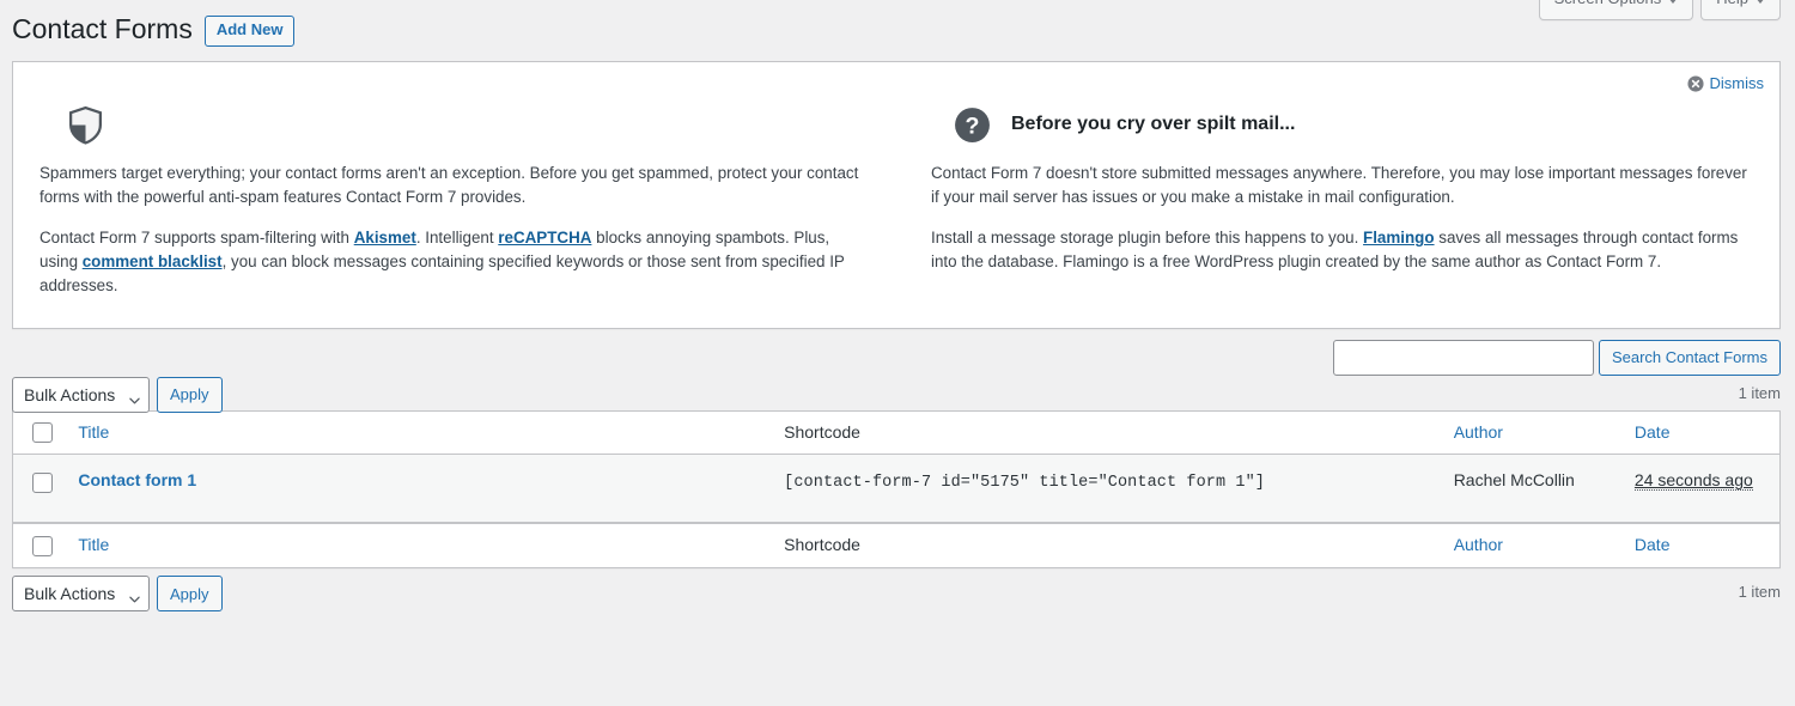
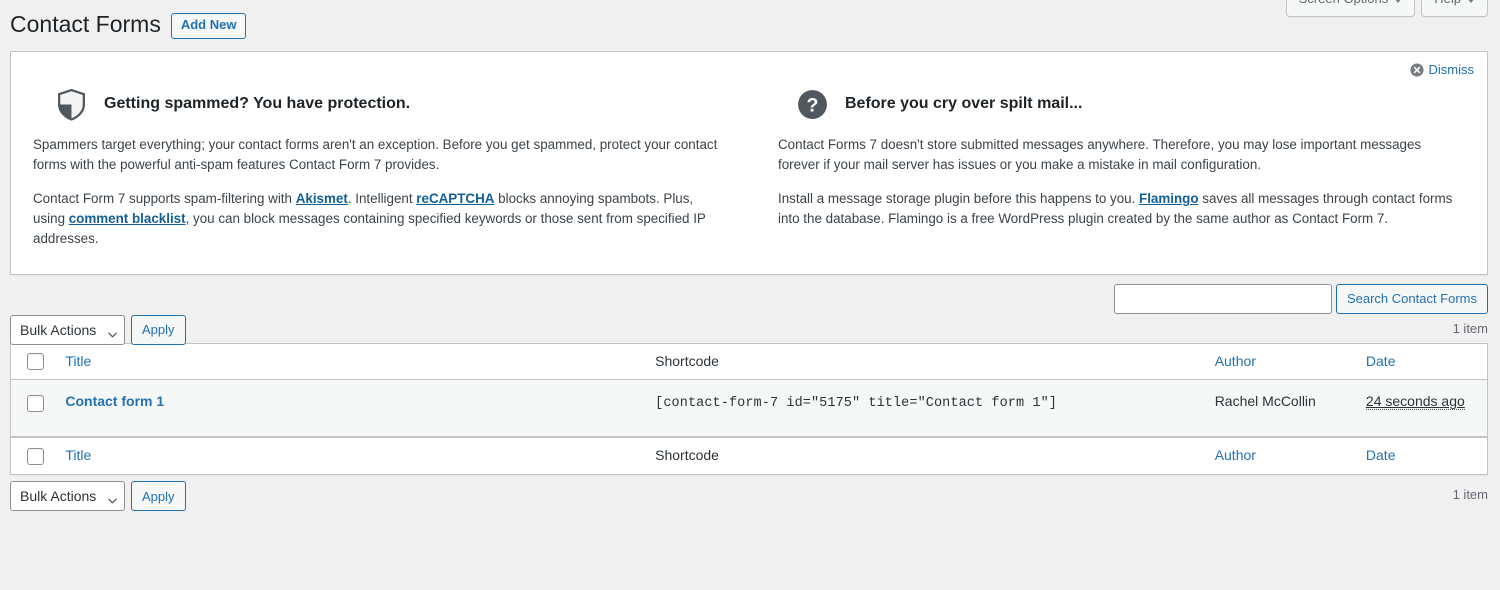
  Contact Forms
  Add New
  Dismiss
+ Getting spammed? You have protection.
  Spammers target everything; your contact forms aren't an exception. Before you get spammed, protect your contact forms with the powerful anti-spam features Contact Form 7 provides.
  Contact Form 7 supports spam-filtering with Akismet. Intelligent reCAPTCHA blocks annoying spambots. Plus, using comment blacklist, you can block messages containing specified keywords or those sent from specified IP addresses.
  ?
  Before you cry over spilt mail...
- Contact Form 7 doesn't store submitted messages anywhere. Therefore, you may lose important messages forever if your mail server has issues or you make a mistake in mail configuration.
+ Contact Forms 7 doesn't store submitted messages anywhere. Therefore, you may lose important messages forever if your mail server has issues or you make a mistake in mail configuration.
  Install a message storage plugin before this happens to you. Flamingo saves all messages through contact forms into the database. Flamingo is a free WordPress plugin created by the same author as Contact Form 7.
  Search Contact Forms
  Bulk Actions
  Apply
  1 item
  	Title	Shortcode	Author	Date
  	Contact form 1	[contact-form-7 id="5175" title="Contact form 1"]	Rachel McCollin	24 seconds ago
  	Title	Shortcode	Author	Date
  Bulk Actions
  Apply
  1 item
